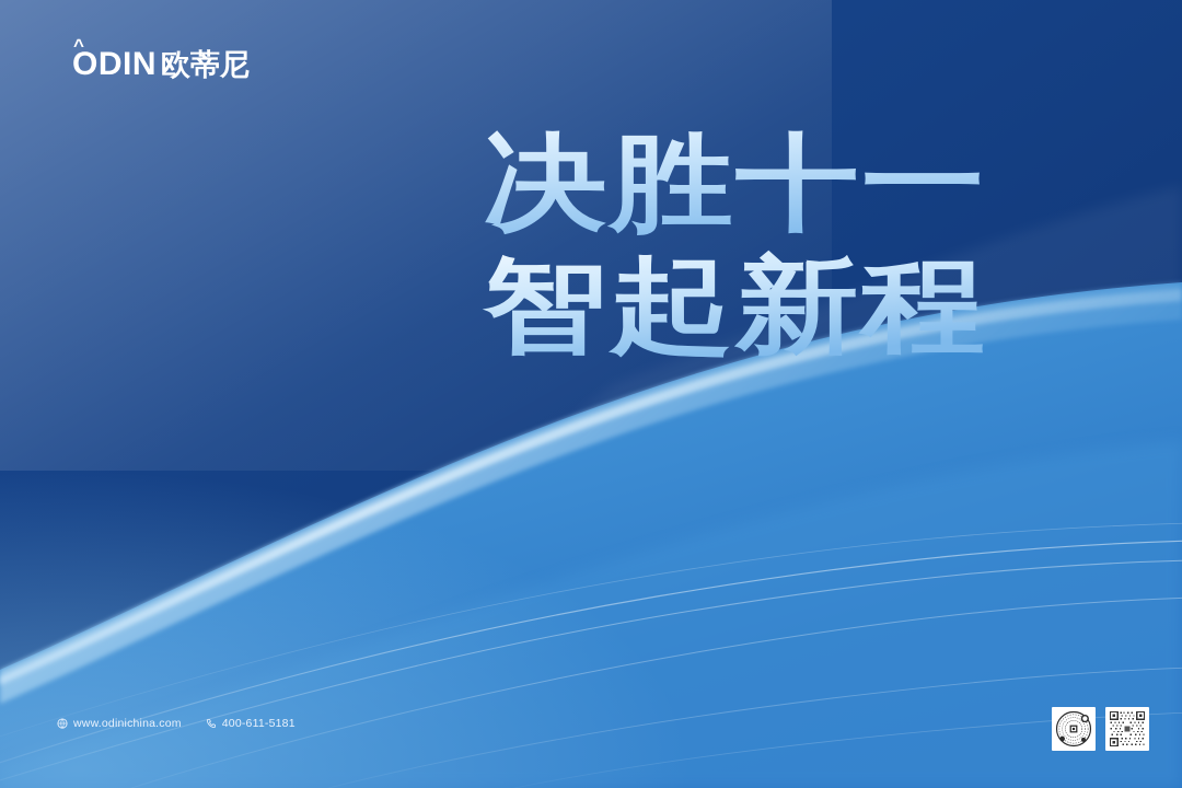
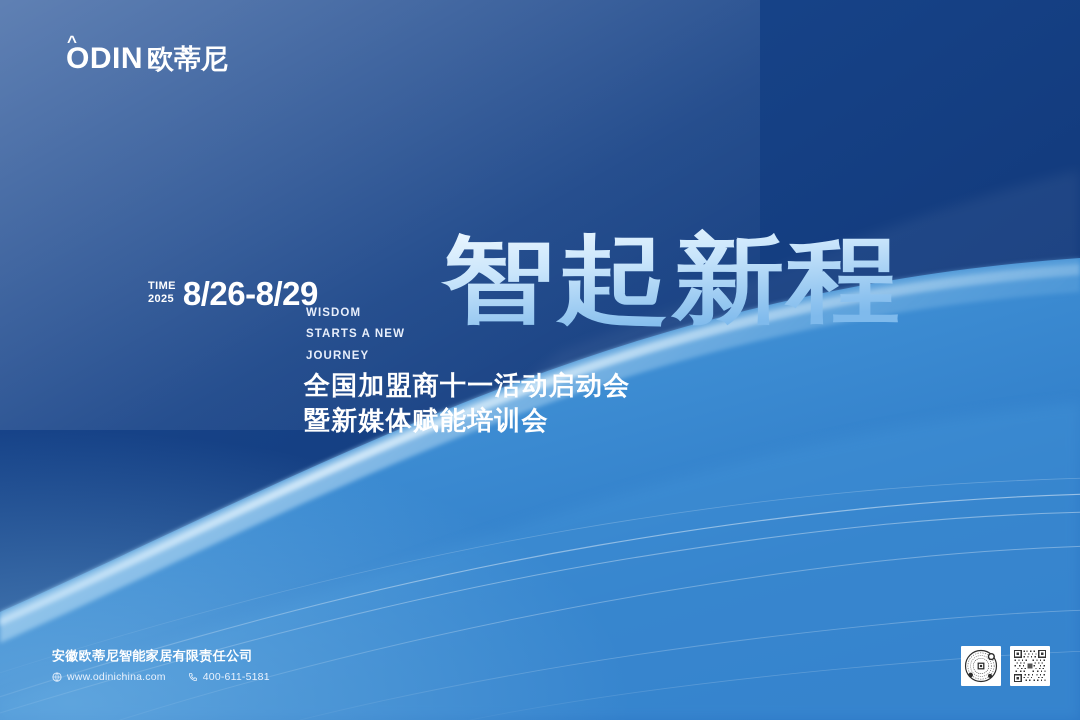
  ^
  ODIN
  欧蒂尼
- 决胜十一
  智起新程
+ TIME
+ 2025
+ 8/26-8/29
+ WISDOM
+ STARTS A NEW
+ JOURNEY
+ 全国加盟商十一活动启动会
+ 暨新媒体赋能培训会
+ 安徽欧蒂尼智能家居有限责任公司
  www.odinichina.com
  400-611-5181
